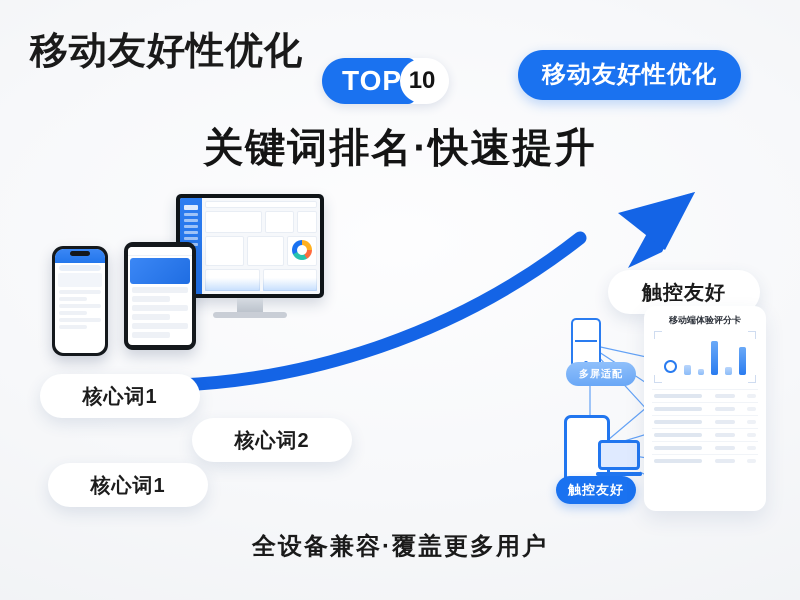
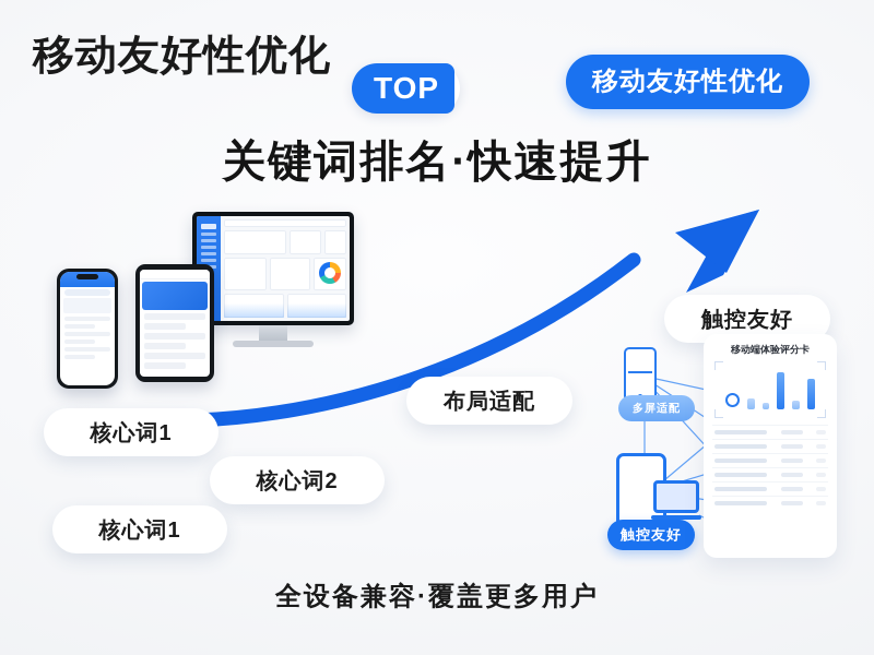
  移动友好性优化
  TOP
- 10
  移动友好性优化
  关键词排名·快速提升
  核心词1
  核心词2
  核心词1
+ 布局适配
  触控友好
  多屏适配
  触控友好
  移动端体验评分卡
  全设备兼容·覆盖更多用户
